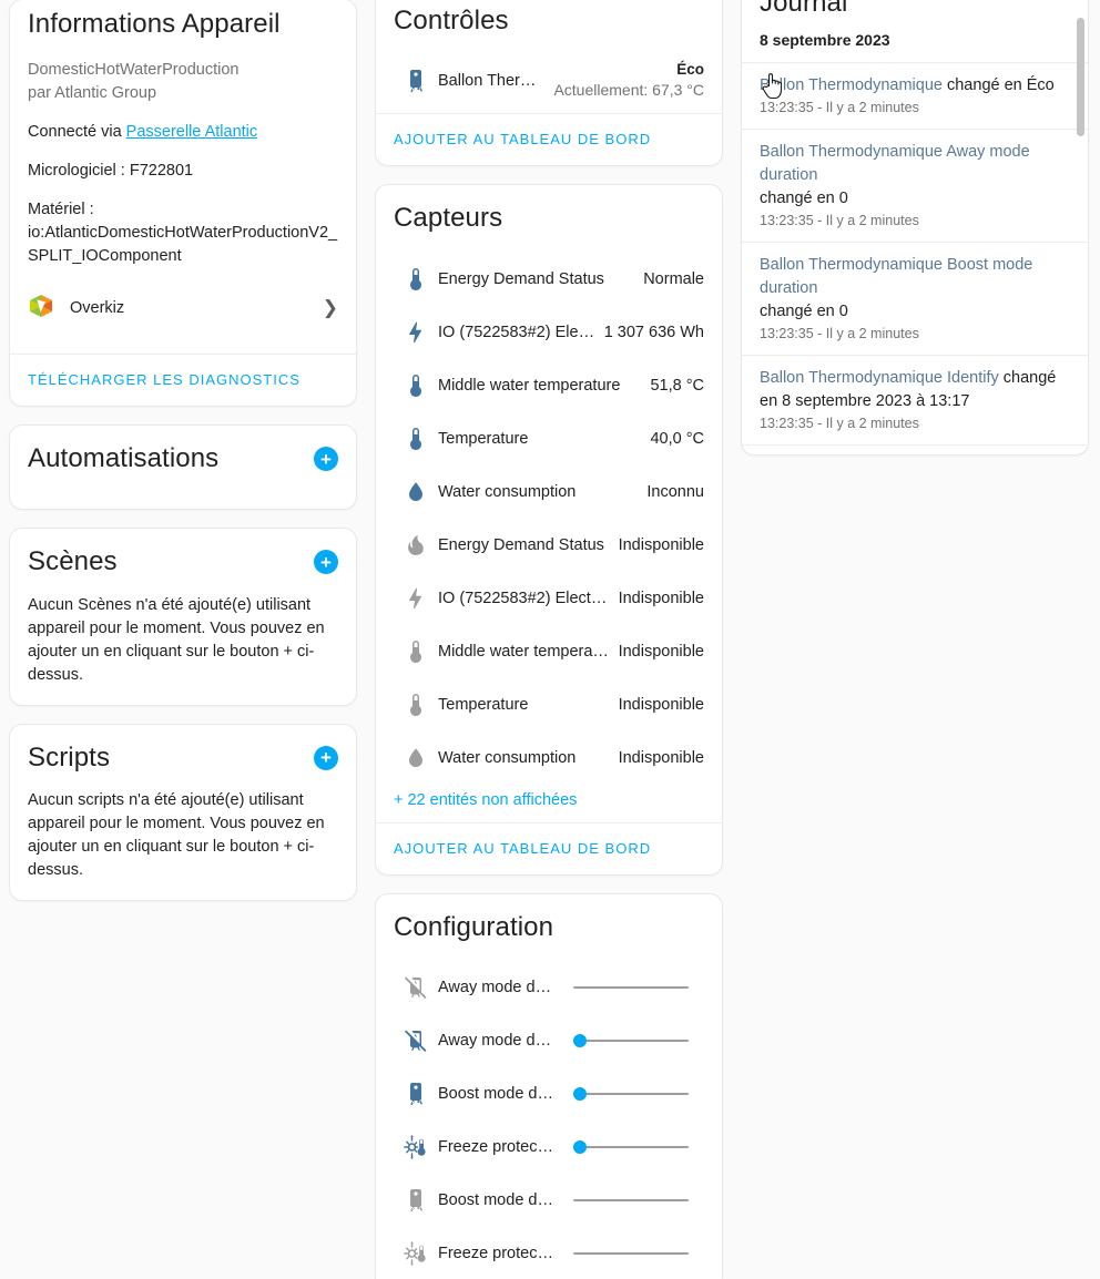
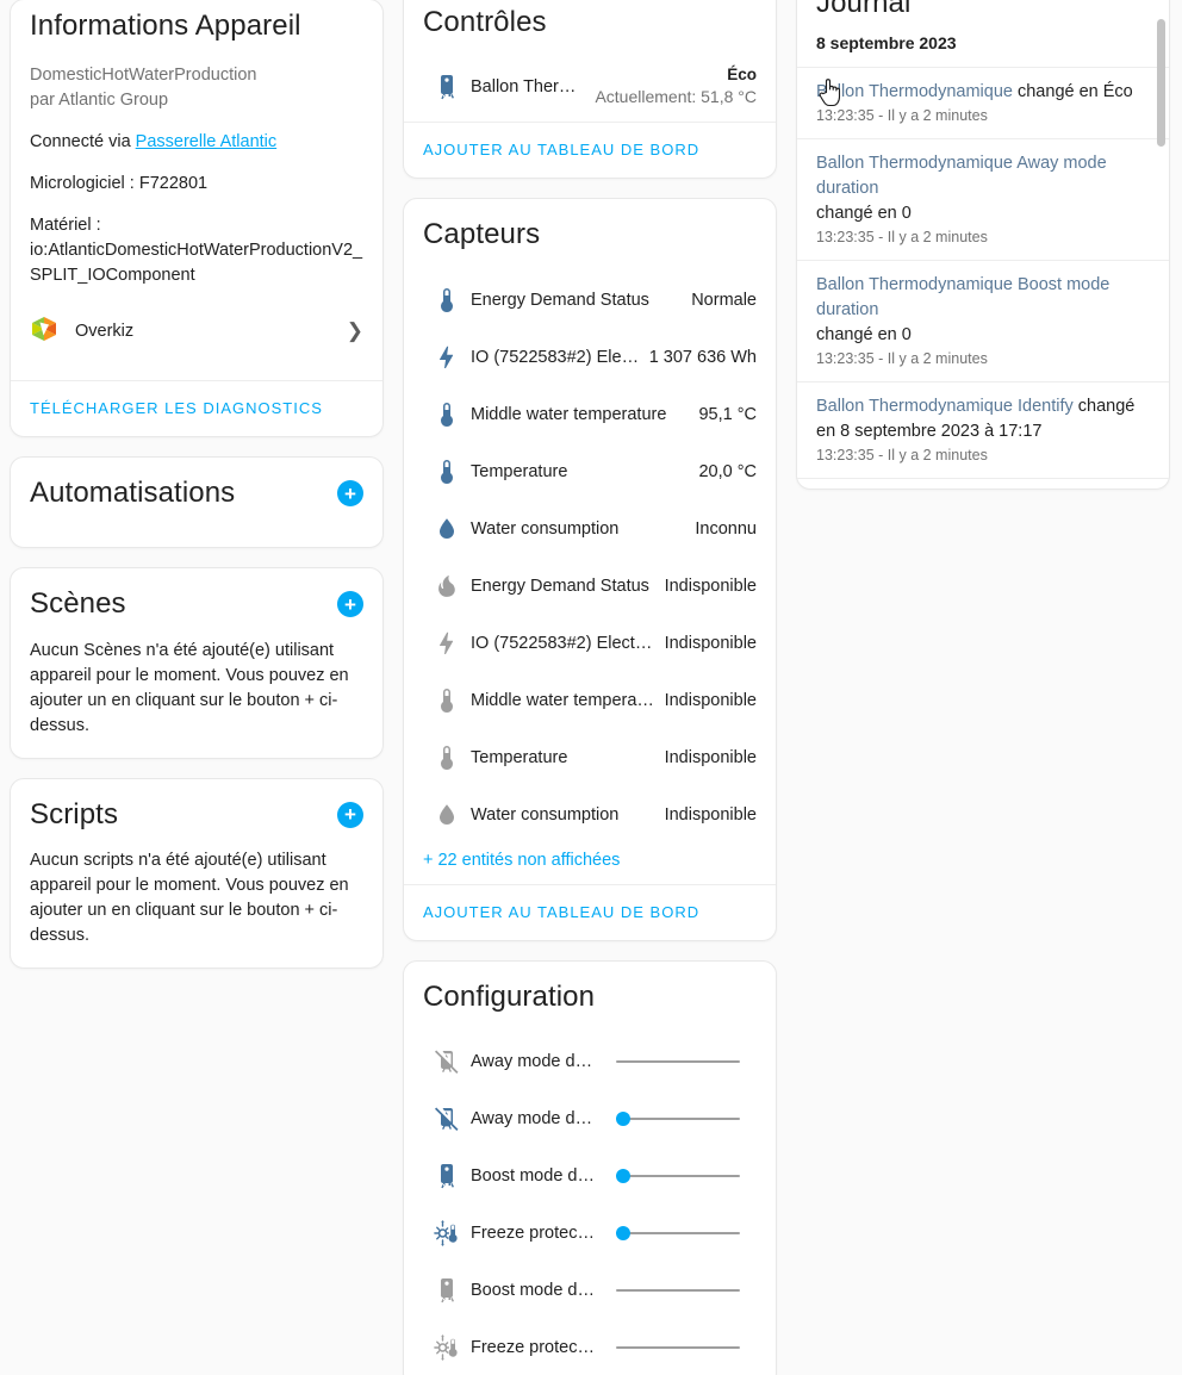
  Informations Appareil
  DomesticHotWaterProduction
  par Atlantic Group
  Connecté via Passerelle Atlantic
  Micrologiciel : F722801
  Matériel :
  io:AtlanticDomesticHotWaterProductionV2_SPLIT_IOComponent
  Overkiz
  ❯
  TÉLÉCHARGER LES DIAGNOSTICS
  Automatisations
  +
  Scènes
  +
  Aucun Scènes n'a été ajouté(e) utilisant appareil pour le moment. Vous pouvez en ajouter un en cliquant sur le bouton + ci-dessus.
  Scripts
  +
  Aucun scripts n'a été ajouté(e) utilisant appareil pour le moment. Vous pouvez en ajouter un en cliquant sur le bouton + ci-dessus.
  Contrôles
  Ballon Therm…
  Éco
- Actuellement: 67,3 °C
+ Actuellement: 51,8 °C
  AJOUTER AU TABLEAU DE BORD
  Capteurs
  Energy Demand Status
  Normale
  IO (7522583#2) Elect…
  1 307 636 Wh
  Middle water temperature
- 51,8 °C
+ 95,1 °C
  Temperature
- 40,0 °C
+ 20,0 °C
  Water consumption
  Inconnu
  Energy Demand Status
  Indisponible
  IO (7522583#2) Electri…
  Indisponible
  Middle water temperat…
  Indisponible
  Temperature
  Indisponible
  Water consumption
  Indisponible
  + 22 entités non affichées
  AJOUTER AU TABLEAU DE BORD
  Configuration
  Away mode dura
  Away mode dura
  Boost mode dur
  Freeze protectio
  Boost mode dur
  Freeze protectio
  Journal
  8 septembre 2023
  Blon Thermodynamique changé en Éco
  13:23:35 - Il y a 2 minutes
  Ballon Thermodynamique Away mode duration
  changé en 0
  13:23:35 - Il y a 2 minutes
  Ballon Thermodynamique Boost mode duration
  changé en 0
  13:23:35 - Il y a 2 minutes
- Ballon Thermodynamique Identify changé en 8 septembre 2023 à 13:17
+ Ballon Thermodynamique Identify changé en 8 septembre 2023 à 17:17
  13:23:35 - Il y a 2 minutes
